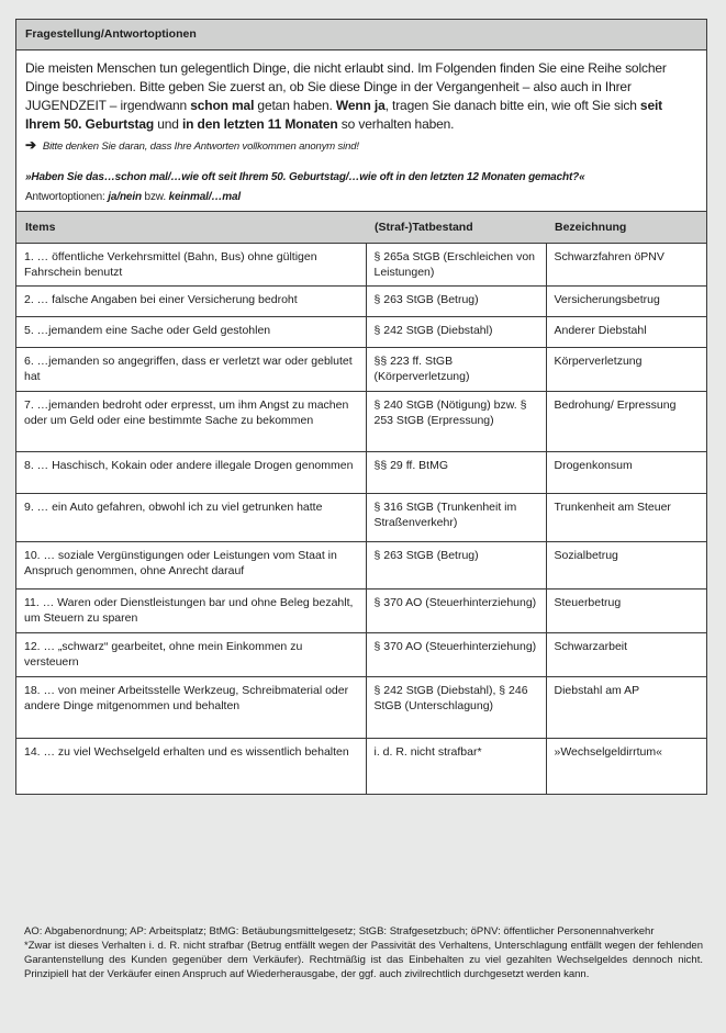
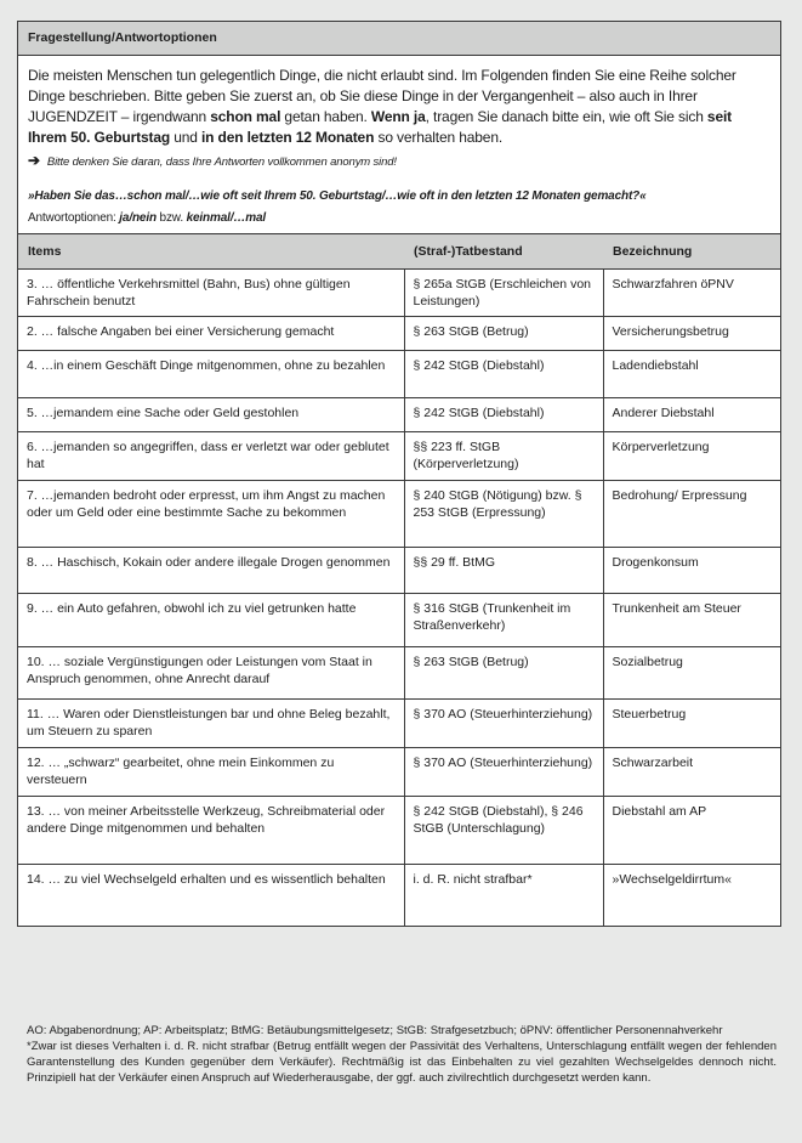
  Fragestellung/Antwortoptionen
- Die meisten Menschen tun gelegentlich Dinge, die nicht erlaubt sind. Im Folgenden finden Sie eine Reihe solcher Dinge beschrieben. Bitte geben Sie zuerst an, ob Sie diese Dinge in der Vergangenheit – also auch in Ihrer JUGENDZEIT – irgendwann schon mal getan haben. Wenn ja, tragen Sie danach bitte ein, wie oft Sie sich seit Ihrem 50. Geburtstag und in den letzten 11 Monaten so verhalten haben.
+ Die meisten Menschen tun gelegentlich Dinge, die nicht erlaubt sind. Im Folgenden finden Sie eine Reihe solcher Dinge beschrieben. Bitte geben Sie zuerst an, ob Sie diese Dinge in der Vergangenheit – also auch in Ihrer JUGENDZEIT – irgendwann schon mal getan haben. Wenn ja, tragen Sie danach bitte ein, wie oft Sie sich seit Ihrem 50. Geburtstag und in den letzten 12 Monaten so verhalten haben.
  ➔ Bitte denken Sie daran, dass Ihre Antworten vollkommen anonym sind!
  »Haben Sie das…schon mal/…wie oft seit Ihrem 50. Geburtstag/…wie oft in den letzten 12 Monaten gemacht?«
  Antwortoptionen: ja/nein bzw. keinmal/…mal
  Items	(Straf-)Tatbestand	Bezeichnung
- 1. … öffentliche Verkehrsmittel (Bahn, Bus) ohne gültigen Fahrschein benutzt	§ 265a StGB (Erschleichen von Leistungen)	Schwarzfahren öPNV
+ 3. … öffentliche Verkehrsmittel (Bahn, Bus) ohne gültigen Fahrschein benutzt	§ 265a StGB (Erschleichen von Leistungen)	Schwarzfahren öPNV
- 2. … falsche Angaben bei einer Versicherung bedroht	§ 263 StGB (Betrug)	Versicherungsbetrug
+ 2. … falsche Angaben bei einer Versicherung gemacht	§ 263 StGB (Betrug)	Versicherungsbetrug
+ 4. …in einem Geschäft Dinge mitgenommen, ohne zu bezahlen	§ 242 StGB (Diebstahl)	Ladendiebstahl
  5. …jemandem eine Sache oder Geld gestohlen	§ 242 StGB (Diebstahl)	Anderer Diebstahl
  6. …jemanden so angegriffen, dass er verletzt war oder geblutet hat	§§ 223 ff. StGB (Körperverletzung)	Körperverletzung
  7. …jemanden bedroht oder erpresst, um ihm Angst zu machen oder um Geld oder eine bestimmte Sache zu bekommen	§ 240 StGB (Nötigung) bzw. § 253 StGB (Erpressung)	Bedrohung/ Erpressung
  8. … Haschisch, Kokain oder andere illegale Drogen genommen	§§ 29 ff. BtMG	Drogenkonsum
  9. … ein Auto gefahren, obwohl ich zu viel getrunken hatte	§ 316 StGB (Trunkenheit im Straßenverkehr)	Trunkenheit am Steuer
  10. … soziale Vergünstigungen oder Leistungen vom Staat in Anspruch genommen, ohne Anrecht darauf	§ 263 StGB (Betrug)	Sozialbetrug
  11. … Waren oder Dienstleistungen bar und ohne Beleg bezahlt, um Steuern zu sparen	§ 370 AO (Steuerhinterziehung)	Steuerbetrug
  12. … „schwarz“ gearbeitet, ohne mein Einkommen zu versteuern	§ 370 AO (Steuerhinterziehung)	Schwarzarbeit
- 18. … von meiner Arbeitsstelle Werkzeug, Schreibmaterial oder andere Dinge mitgenommen und behalten	§ 242 StGB (Diebstahl), § 246 StGB (Unterschlagung)	Diebstahl am AP
+ 13. … von meiner Arbeitsstelle Werkzeug, Schreibmaterial oder andere Dinge mitgenommen und behalten	§ 242 StGB (Diebstahl), § 246 StGB (Unterschlagung)	Diebstahl am AP
  14. … zu viel Wechselgeld erhalten und es wissentlich behalten	i. d. R. nicht strafbar*	»Wechselgeldirrtum«
  AO: Abgabenordnung; AP: Arbeitsplatz; BtMG: Betäubungsmittelgesetz; StGB: Strafgesetzbuch; öPNV: öffentlicher Personennahverkehr
  *Zwar ist dieses Verhalten i. d. R. nicht strafbar (Betrug entfällt wegen der Passivität des Verhaltens, Unterschlagung entfällt wegen der fehlenden Garantenstellung des Kunden gegenüber dem Verkäufer). Rechtmäßig ist das Einbehalten zu viel gezahlten Wechselgeldes dennoch nicht. Prinzipiell hat der Verkäufer einen Anspruch auf Wiederherausgabe, der ggf. auch zivilrechtlich durchgesetzt werden kann.
